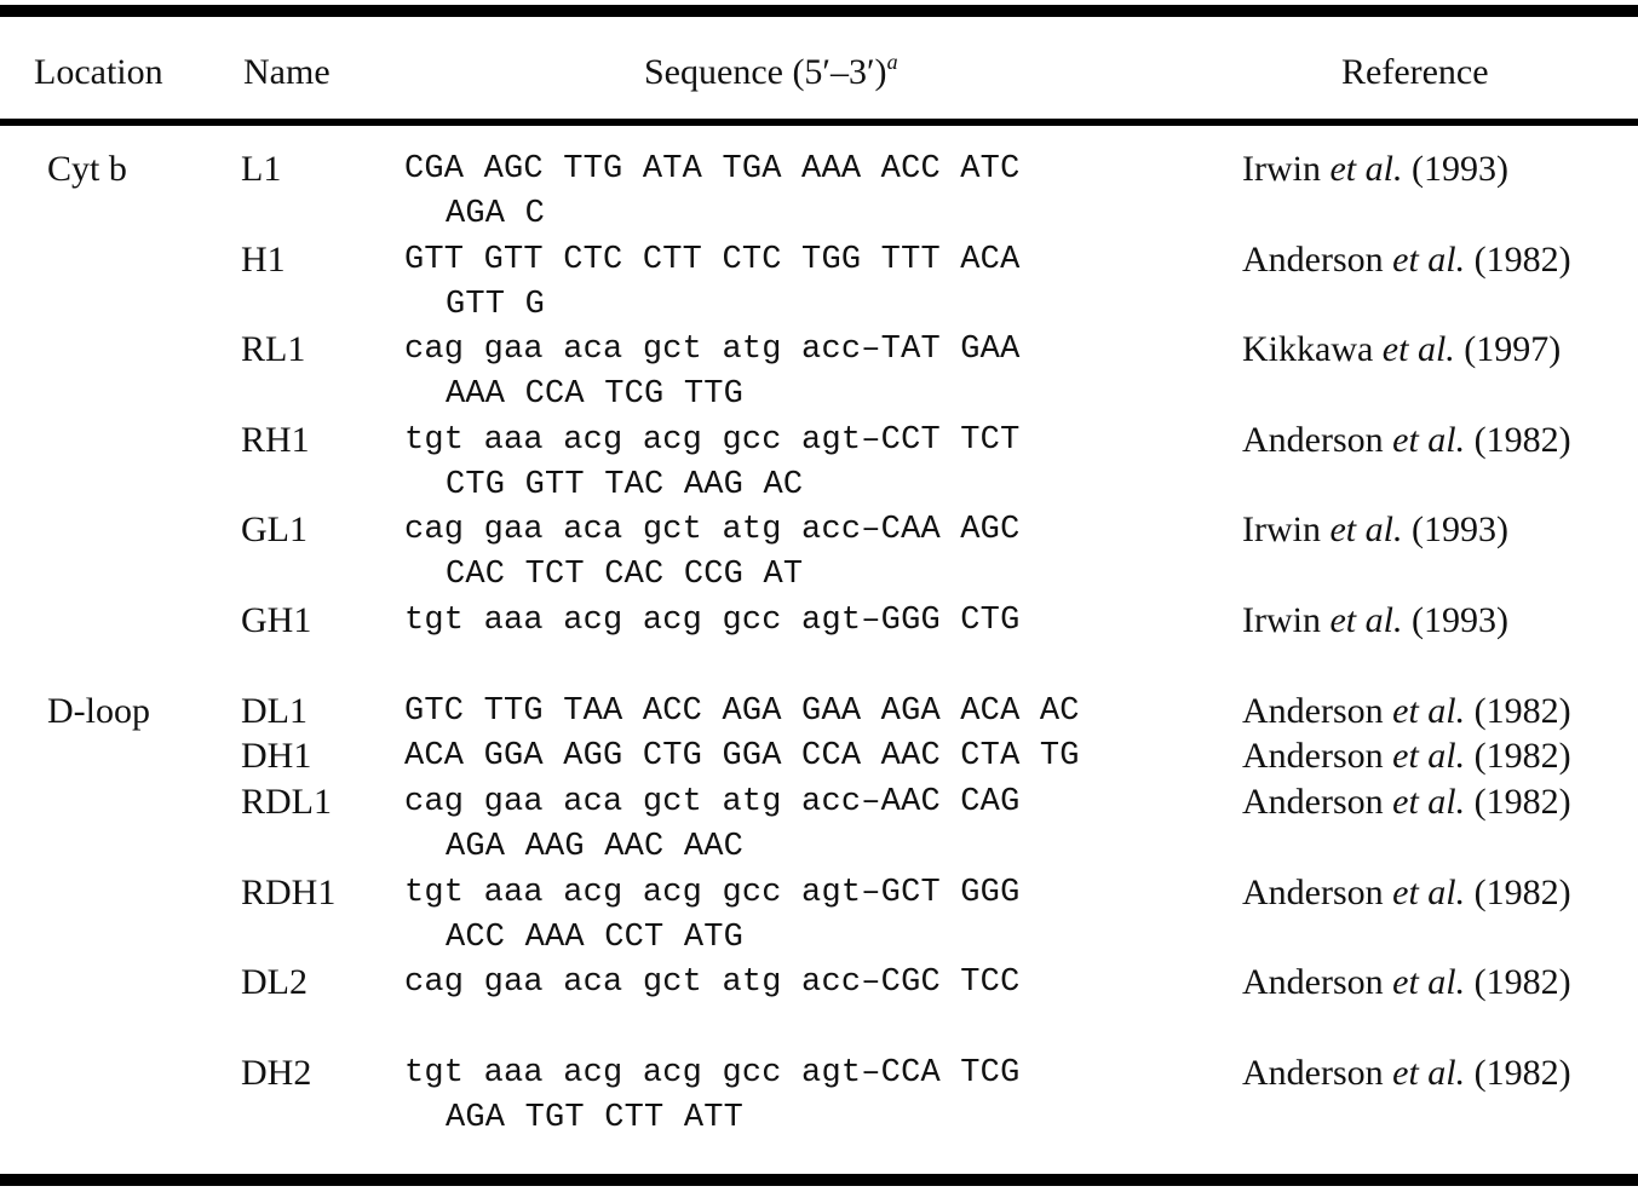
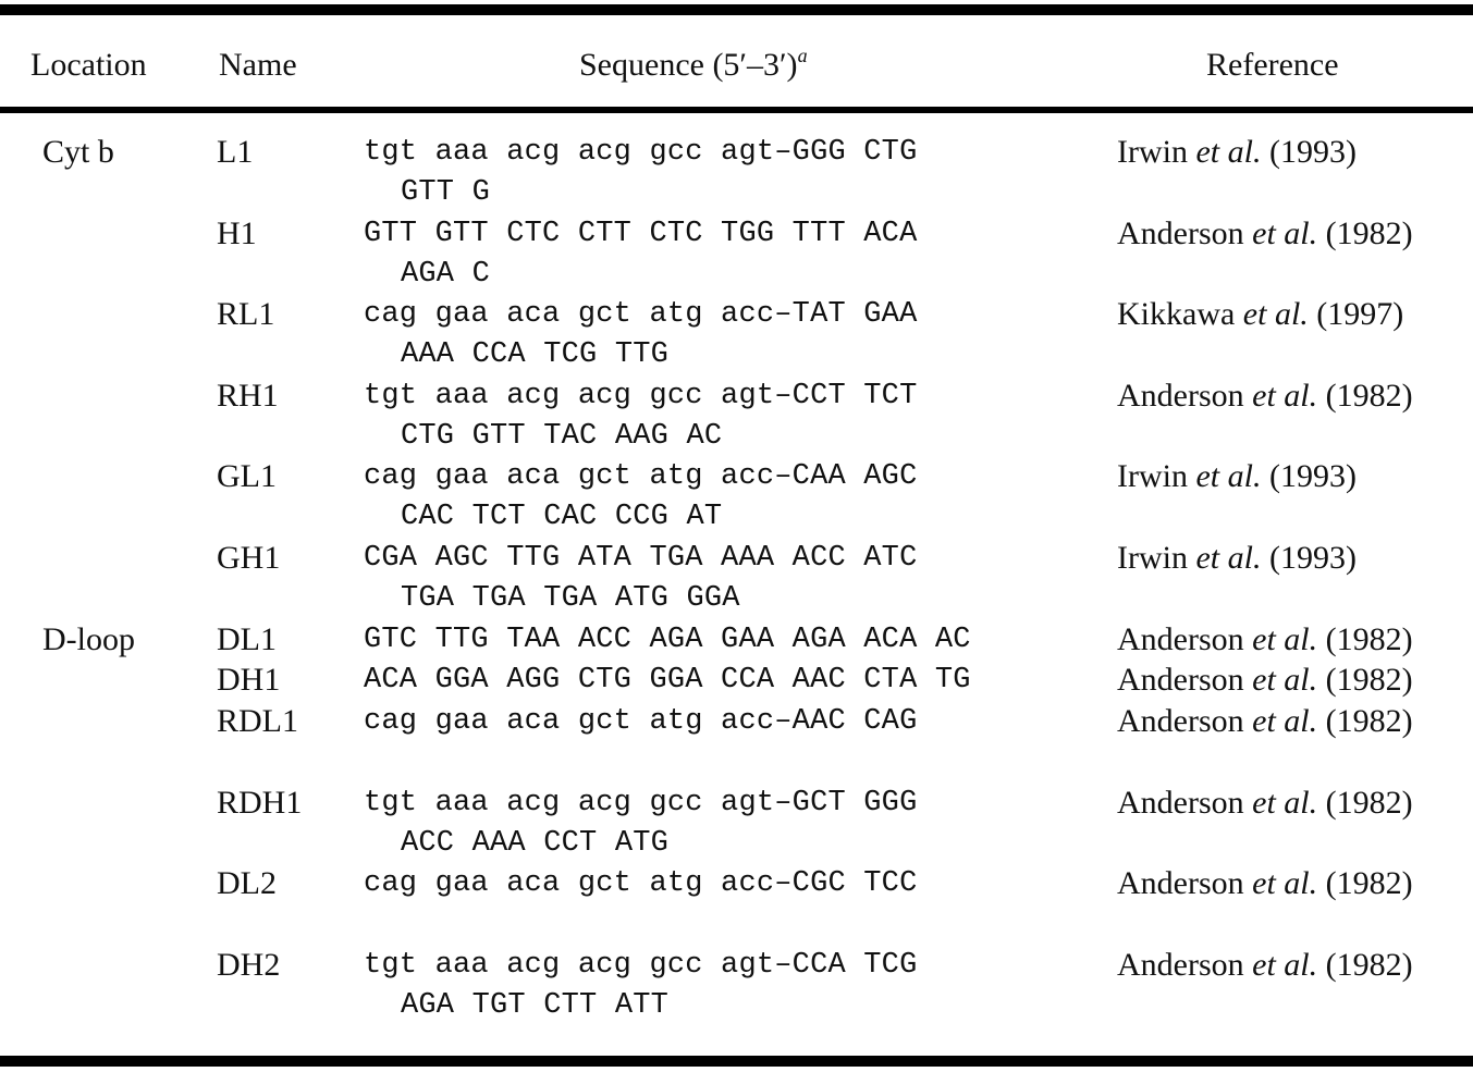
  Location
  Name
  Sequence (5′–3′)a
  Reference
  Cyt b
  L1
- CGA AGC TTG ATA TGA AAA ACC ATC
+ tgt aaa acg acg gcc agt–GGG CTG
- AGA C
+ GTT G
  Irwin et al. (1993)
  H1
  GTT GTT CTC CTT CTC TGG TTT ACA
- GTT G
+ AGA C
  Anderson et al. (1982)
  RL1
  cag gaa aca gct atg acc–TAT GAA
  AAA CCA TCG TTG
  Kikkawa et al. (1997)
  RH1
  tgt aaa acg acg gcc agt–CCT TCT
  CTG GTT TAC AAG AC
  Anderson et al. (1982)
  GL1
  cag gaa aca gct atg acc–CAA AGC
  CAC TCT CAC CCG AT
  Irwin et al. (1993)
  GH1
- tgt aaa acg acg gcc agt–GGG CTG
+ CGA AGC TTG ATA TGA AAA ACC ATC
+ TGA TGA TGA ATG GGA
  Irwin et al. (1993)
  D-loop
  DL1
  GTC TTG TAA ACC AGA GAA AGA ACA AC
  Anderson et al. (1982)
  DH1
  ACA GGA AGG CTG GGA CCA AAC CTA TG
  Anderson et al. (1982)
  RDL1
  cag gaa aca gct atg acc–AAC CAG
- AGA AAG AAC AAC
  Anderson et al. (1982)
  RDH1
  tgt aaa acg acg gcc agt–GCT GGG
  ACC AAA CCT ATG
  Anderson et al. (1982)
  DL2
  cag gaa aca gct atg acc–CGC TCC
  Anderson et al. (1982)
  DH2
  tgt aaa acg acg gcc agt–CCA TCG
  AGA TGT CTT ATT
  Anderson et al. (1982)
